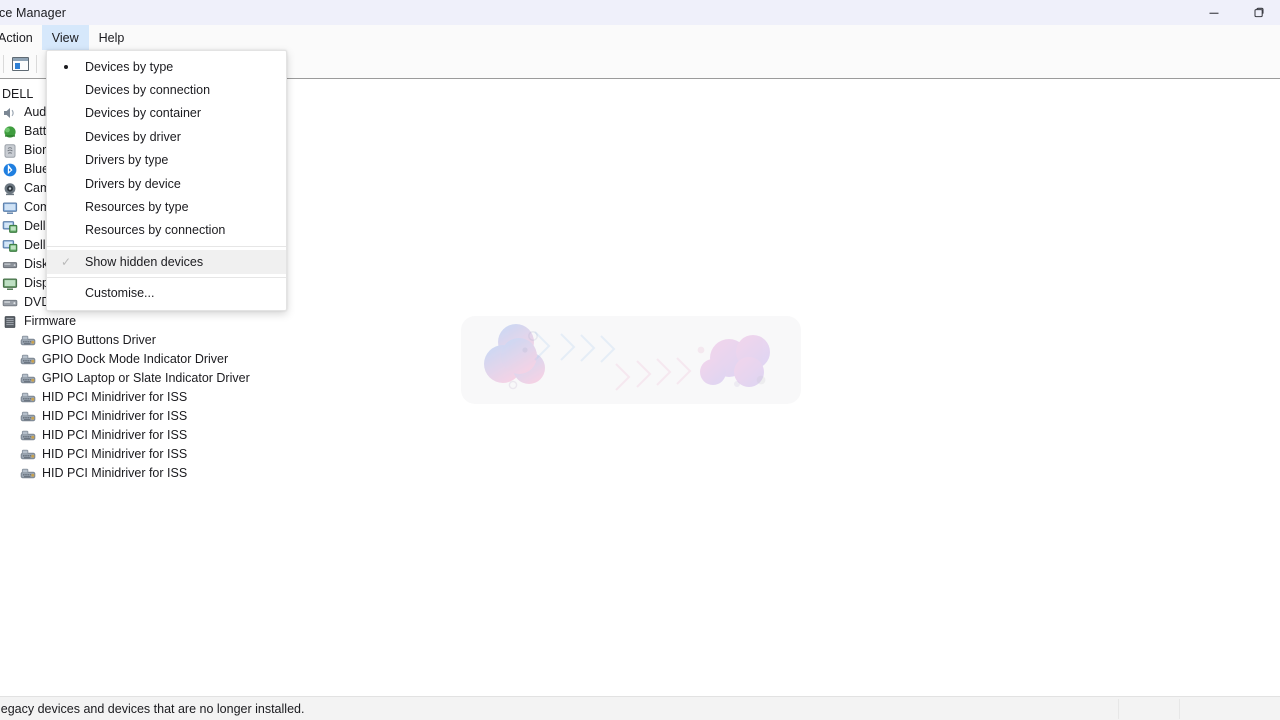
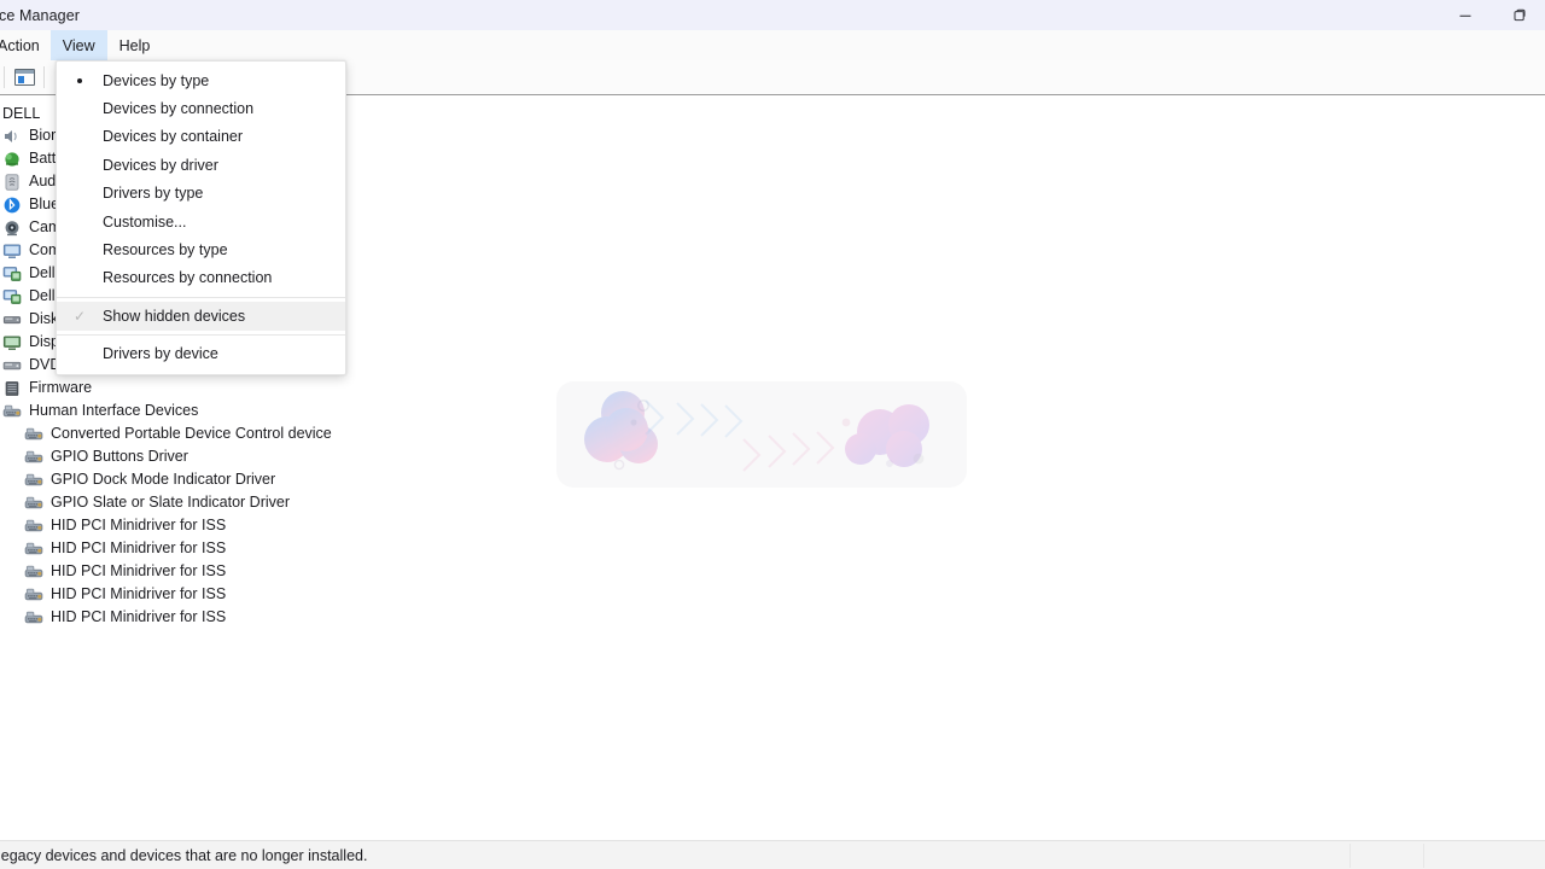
  ce Manager
  Action
  View
  Help
  DELL
- Aud
+ Bior
  Batt
- Bior
+ Aud
  Blu
  Dell
  Dell
  Dis
  Dis
  Firmware
+ Human Interface Devices
+ Converted Portable Device Control device
  GPIO Buttons Driver
  GPIO Dock Mode Indicator Driver
- GPIO Laptop or Slate Indicator Driver
+ GPIO Slate or Slate Indicator Driver
  HID PCI Minidriver for ISS
  HID PCI Minidriver for ISS
  HID PCI Minidriver for ISS
  HID PCI Minidriver for ISS
  HID PCI Minidriver for ISS
  egacy devices and devices that are no longer installed.
  Devices by type
  Devices by connection
  Devices by container
  Devices by driver
  Drivers by type
- Drivers by device
+ Customise...
  Resources by type
  Resources by connection
  ✓
  Show hidden devices
- Customise...
+ Drivers by device
